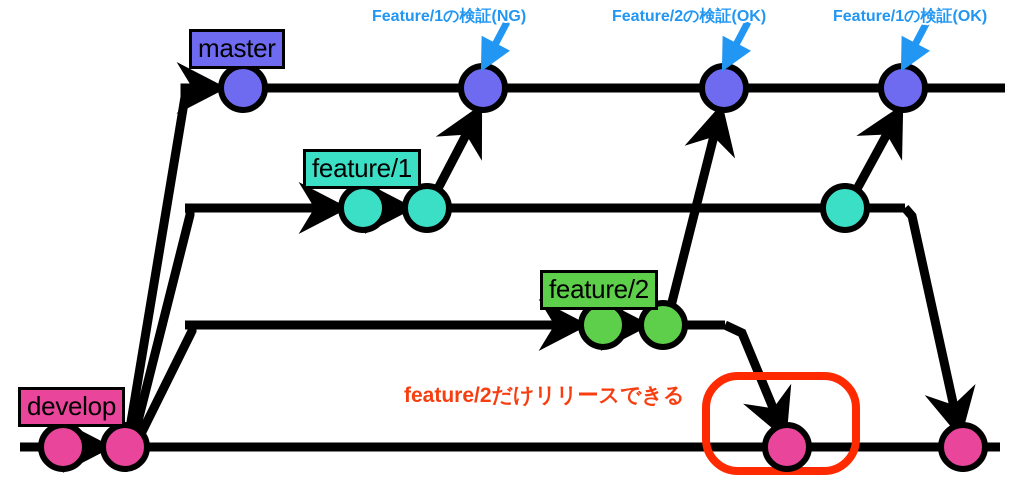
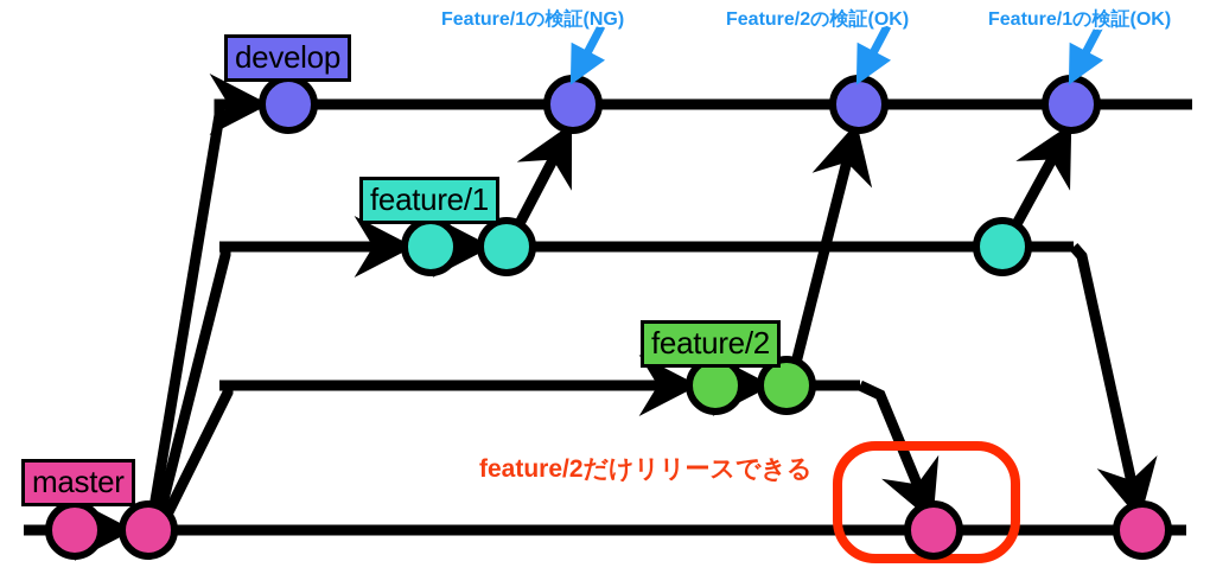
- master
+ develop
  feature/1
  feature/2
- develop
+ master
  Feature/1の検証(NG)
  Feature/2の検証(OK)
  Feature/1の検証(OK)
  feature/2だけリリースできる
